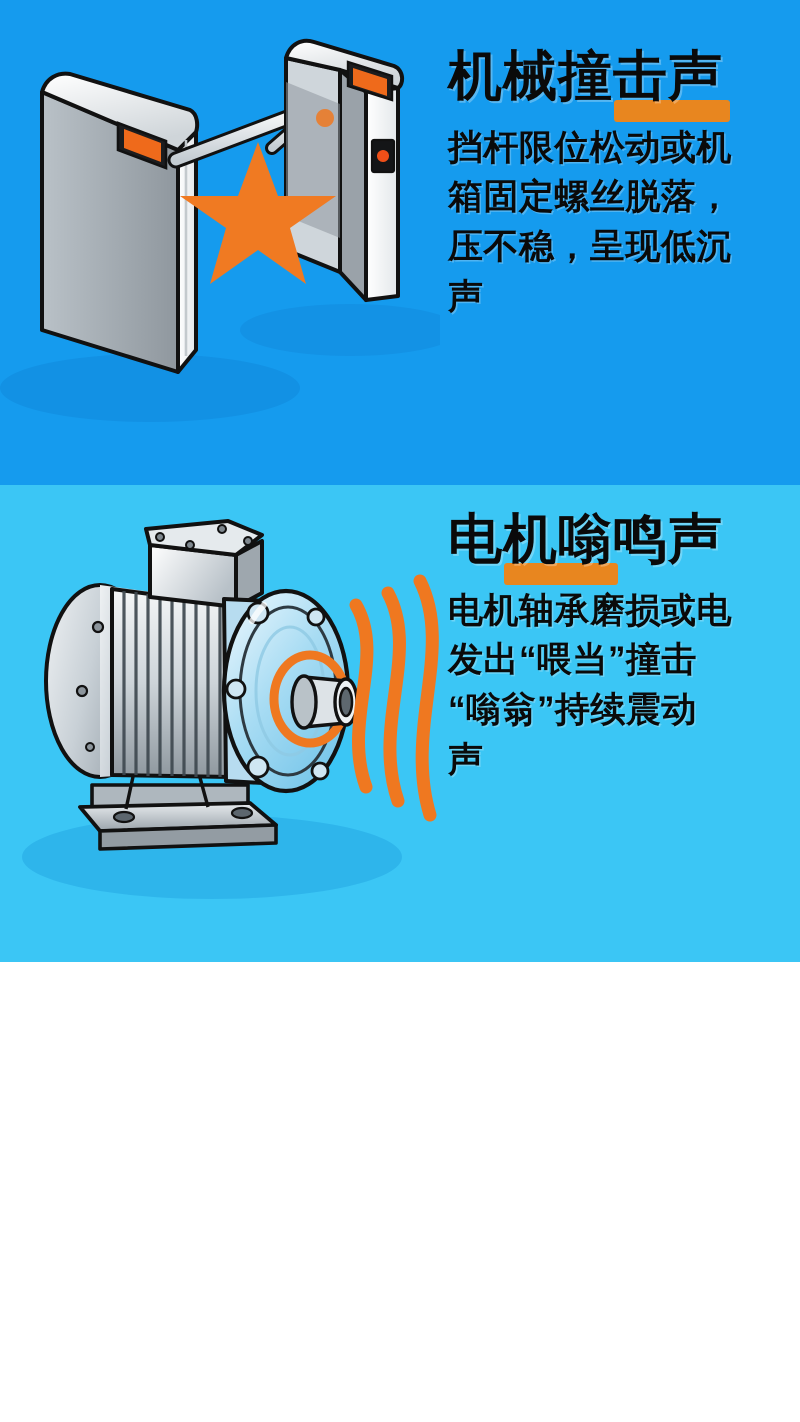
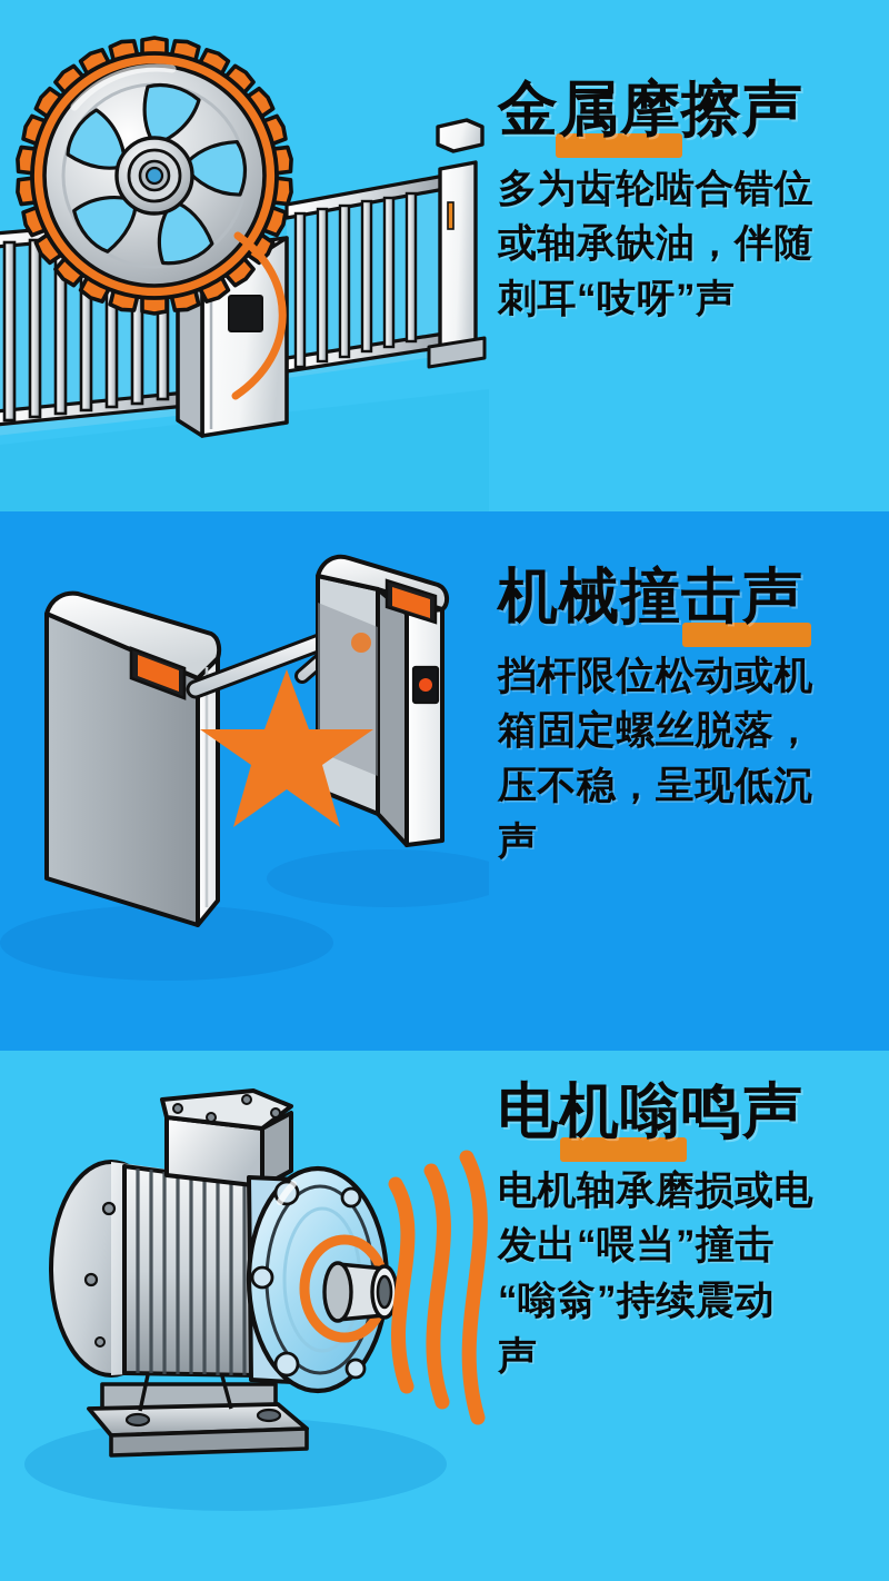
+ 金属摩擦声
+ 多为齿轮啮合错位
+ 或轴承缺油，伴随
+ 刺耳“吱呀”声
  机械撞击声
  挡杆限位松动或机
  箱固定螺丝脱落，
  压不稳，呈现低沉
  声
  电机嗡鸣声
  电机轴承磨损或电
  发出“喂当”撞击
  “嗡翁”持续震动
  声
